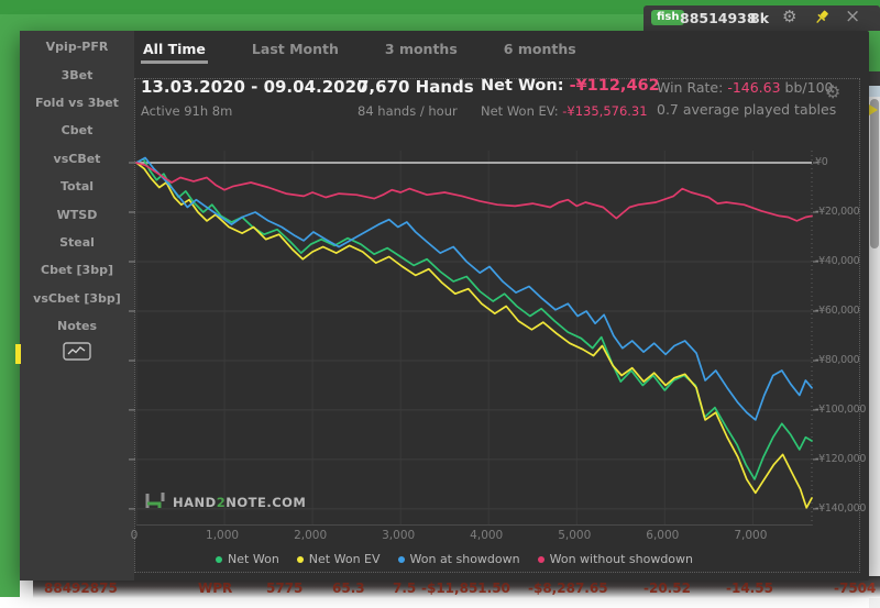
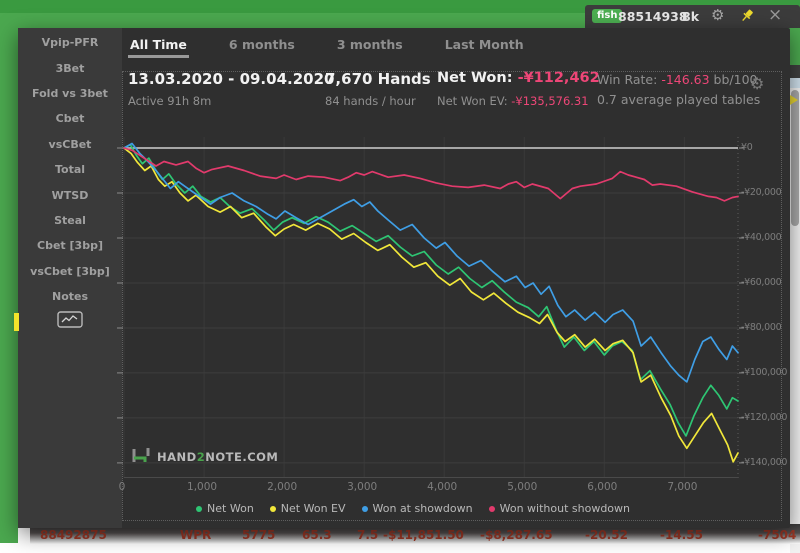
  88492875
  WPR
  5775
  65.3
  7.5
  -$11,851.50
  -$8,287.65
  -20.52
  -14.55
  -7504
  fish
  88514938
  8k
  ⚙
  ×
  Vpip-PFR
  3Bet
  Fold vs 3bet
  Cbet
  vsCBet
  Total
  WTSD
  Steal
  Cbet [3bp]
  vsCbet [3bp]
  Notes
  All Time
- Last Month
+ 6 months
  3 months
- 6 months
+ Last Month
  13.03.2020 - 09.04.2020
  Active 91h 8m
  7,670 Hands
  84 hands / hour
  Net Won: -¥112,462
  Net Won EV: -¥135,576.31
  Win Rate: -146.63 bb/100
  0.7 average played tables
  ⚙
  0
  1,000
  2,000
  3,000
  4,000
  5,000
  6,000
  7,000
  ¥0
  -¥20,000
  -¥40,000
  -¥60,000
  -¥80,000
  -¥100,000
  -¥120,000
  -¥140,000
  HAND2NOTE.COM
  Net Won
  Net Won EV
  Won at showdown
  Won without showdown
